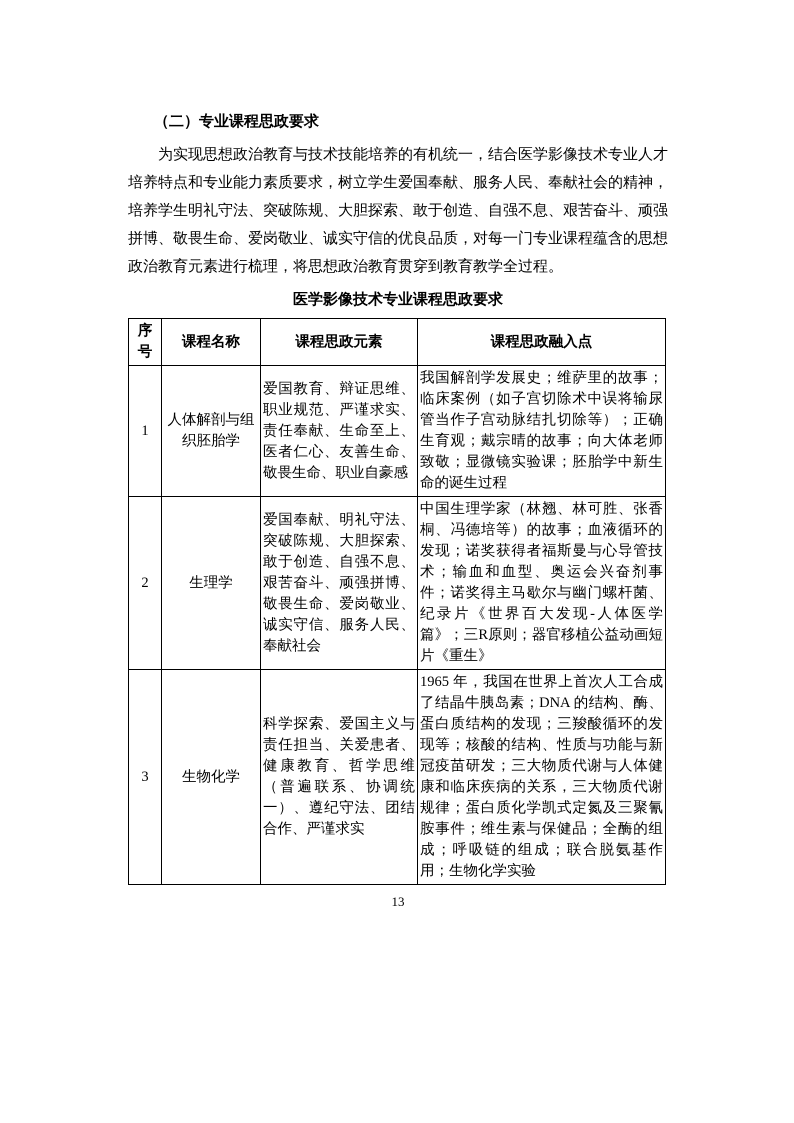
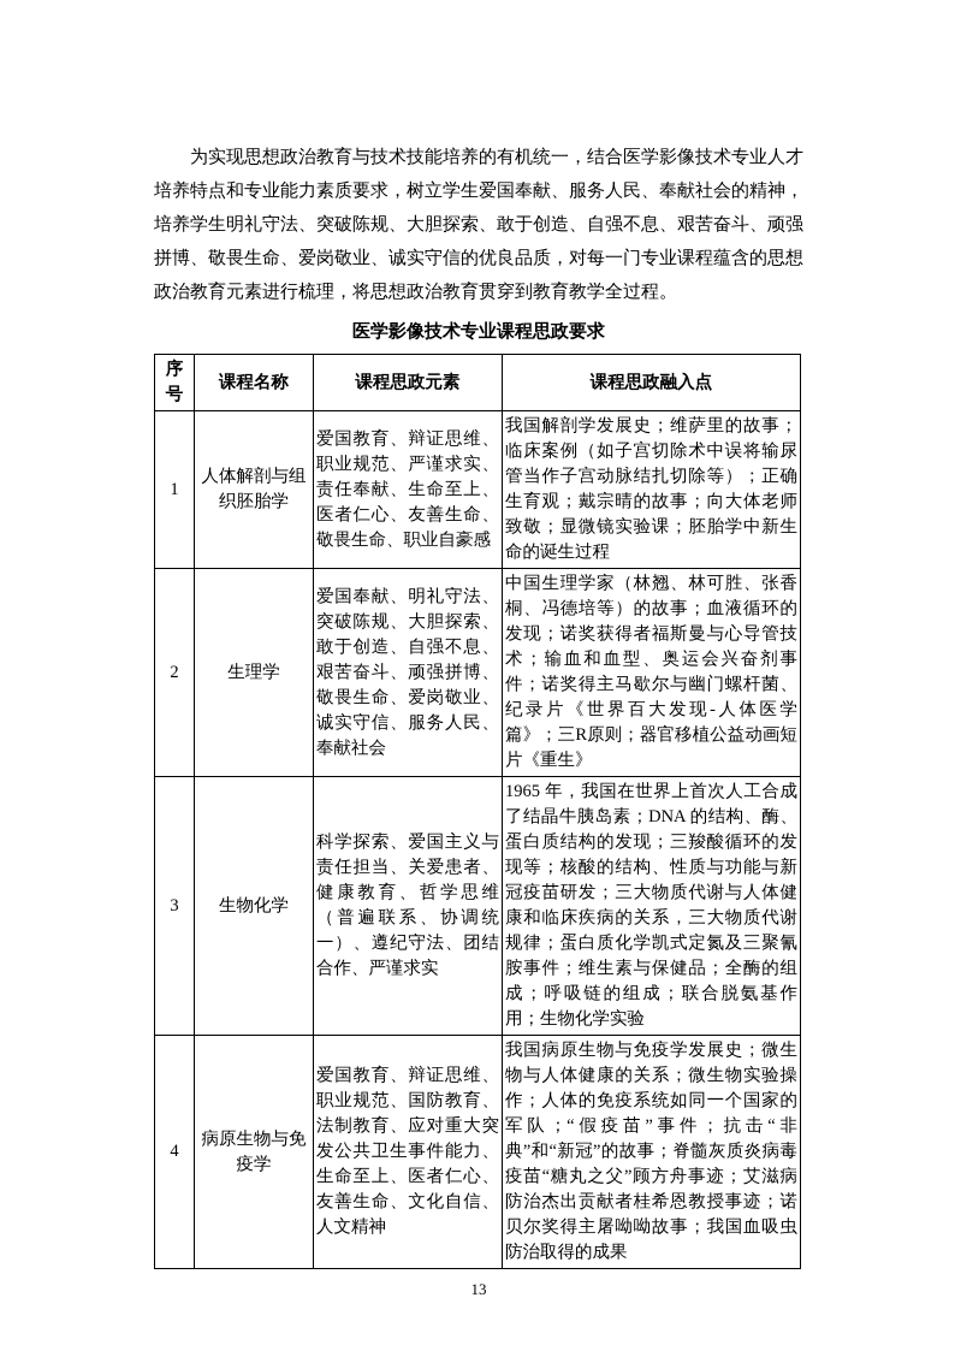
- （二）专业课程思政要求
  为实现思想政治教育与技术技能培养的有机统一，结合医学影像技术专业人才培养特点和专业能力素质要求，树立学生爱国奉献、服务人民、奉献社会的精神，培养学生明礼守法、突破陈规、大胆探索、敢于创造、自强不息、艰苦奋斗、顽强拼博、敬畏生命、爱岗敬业、诚实守信的优良品质，对每一门专业课程蕴含的思想政治教育元素进行梳理，将思想政治教育贯穿到教育教学全过程。
  医学影像技术专业课程思政要求
  序号	课程名称	课程思政元素	课程思政融入点
  1	人体解剖与组织胚胎学	爱国教育、辩证思维、职业规范、严谨求实、责任奉献、生命至上、医者仁心、友善生命、敬畏生命、职业自豪感	我国解剖学发展史；维萨里的故事；临床案例（如子宫切除术中误将输尿管当作子宫动脉结扎切除等）；正确生育观；戴宗晴的故事；向大体老师致敬；显微镜实验课；胚胎学中新生命的诞生过程
  2	生理学	爱国奉献、明礼守法、突破陈规、大胆探索、敢于创造、自强不息、艰苦奋斗、顽强拼博、敬畏生命、爱岗敬业、诚实守信、服务人民、奉献社会	中国生理学家（林翘、林可胜、张香桐、冯德培等）的故事；血液循环的发现；诺奖获得者福斯曼与心导管技术；输血和血型、奥运会兴奋剂事件；诺奖得主马歇尔与幽门螺杆菌、纪录片《世界百大发现-人体医学篇》；三R原则；器官移植公益动画短片《重生》
  3	生物化学	科学探索、爱国主义与责任担当、关爱患者、健康教育、哲学思维（普遍联系、协调统一）、遵纪守法、团结合作、严谨求实	1965 年，我国在世界上首次人工合成了结晶牛胰岛素；DNA 的结构、酶、蛋白质结构的发现；三羧酸循环的发现等；核酸的结构、性质与功能与新冠疫苗研发；三大物质代谢与人体健康和临床疾病的关系，三大物质代谢规律；蛋白质化学凯式定氮及三聚氰胺事件；维生素与保健品；全酶的组成；呼吸链的组成；联合脱氨基作用；生物化学实验
+ 4	病原生物与免疫学	爱国教育、辩证思维、职业规范、国防教育、法制教育、应对重大突发公共卫生事件能力、生命至上、医者仁心、友善生命、文化自信、人文精神	我国病原生物与免疫学发展史；微生物与人体健康的关系；微生物实验操作；人体的免疫系统如同一个国家的军队；“假疫苗”事件；抗击“非典”和“新冠”的故事；脊髓灰质炎病毒疫苗“糖丸之父”顾方舟事迹；艾滋病防治杰出贡献者桂希恩教授事迹；诺贝尔奖得主屠呦呦故事；我国血吸虫防治取得的成果
  13
